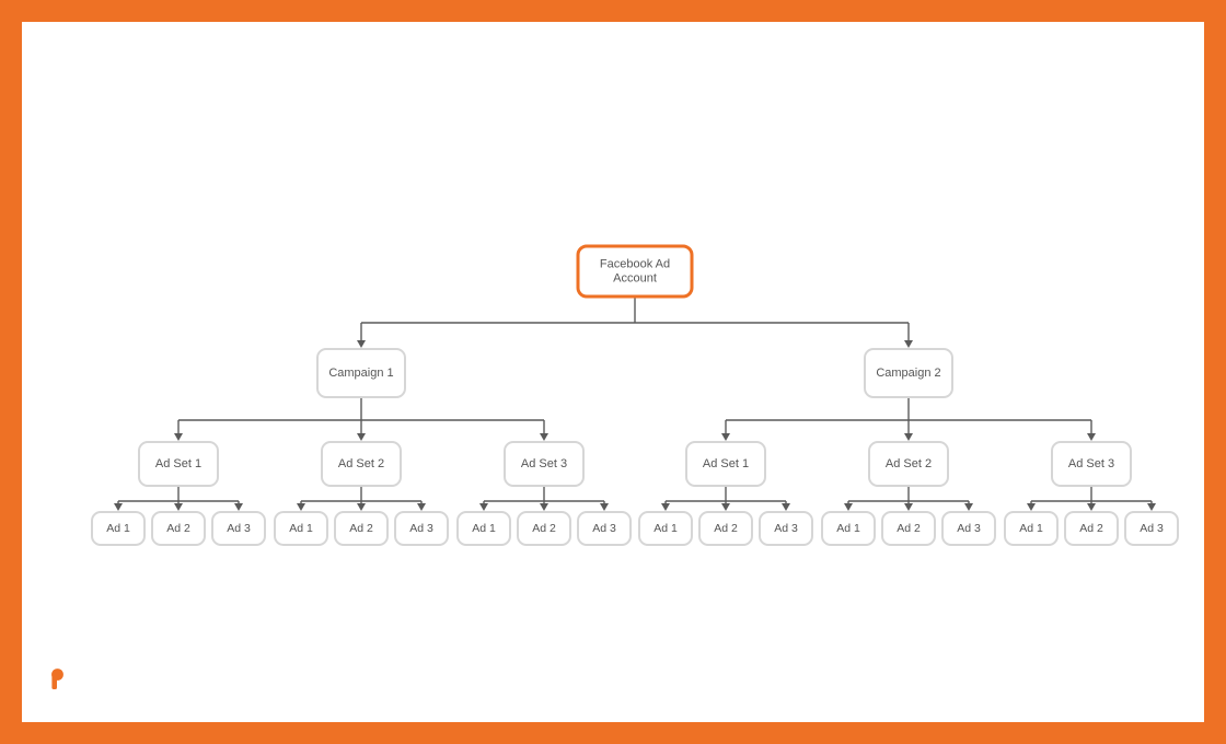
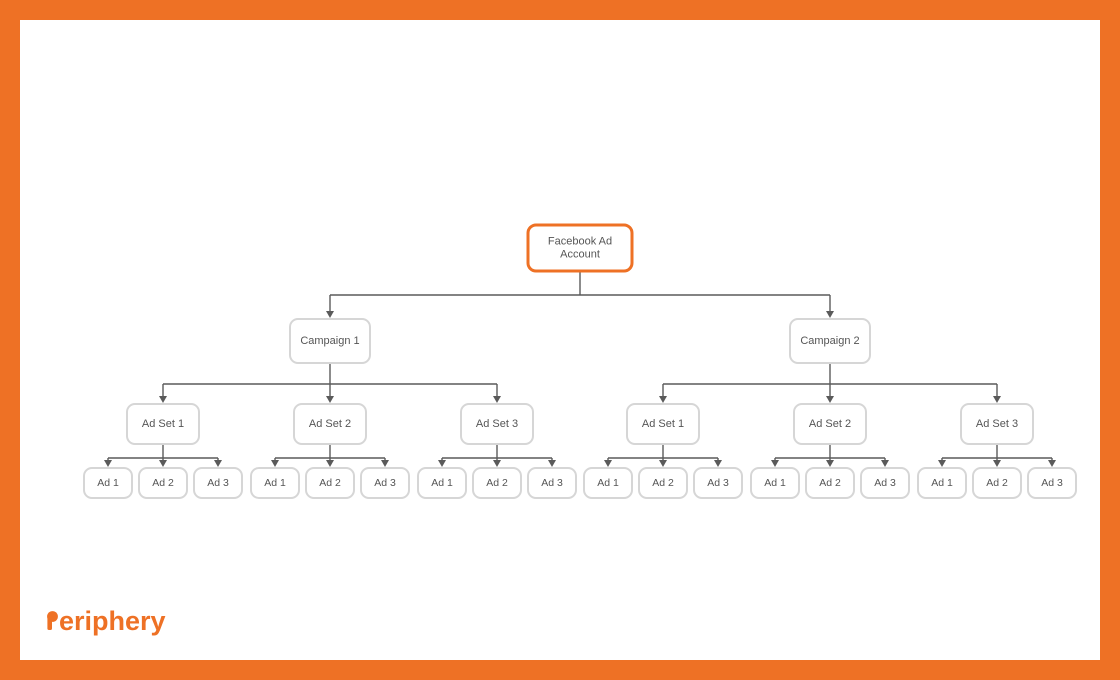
  Facebook Ad
  Account
  Campaign 1
  Campaign 2
  Ad Set 1
  Ad Set 2
  Ad Set 3
  Ad Set 1
  Ad Set 2
  Ad Set 3
  Ad 1
  Ad 2
  Ad 3
  Ad 1
  Ad 2
  Ad 3
  Ad 1
  Ad 2
  Ad 3
  Ad 1
  Ad 2
  Ad 3
  Ad 1
  Ad 2
  Ad 3
  Ad 1
  Ad 2
  Ad 3
+ eriphery
